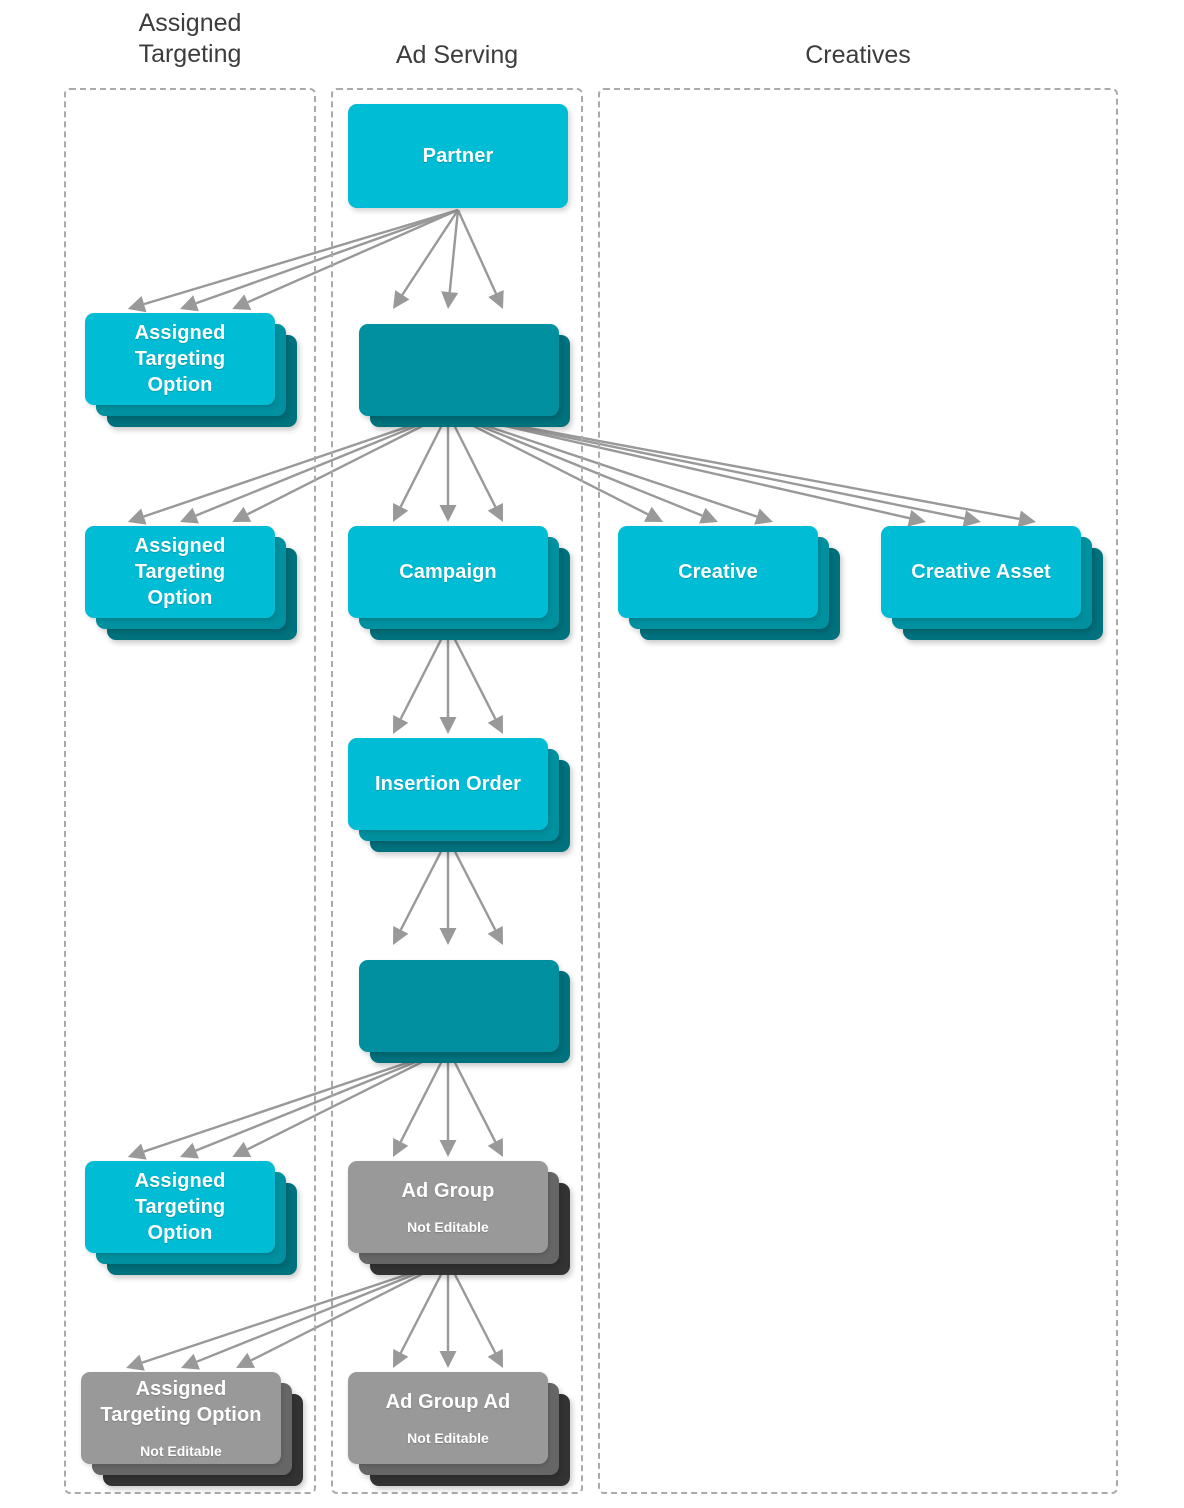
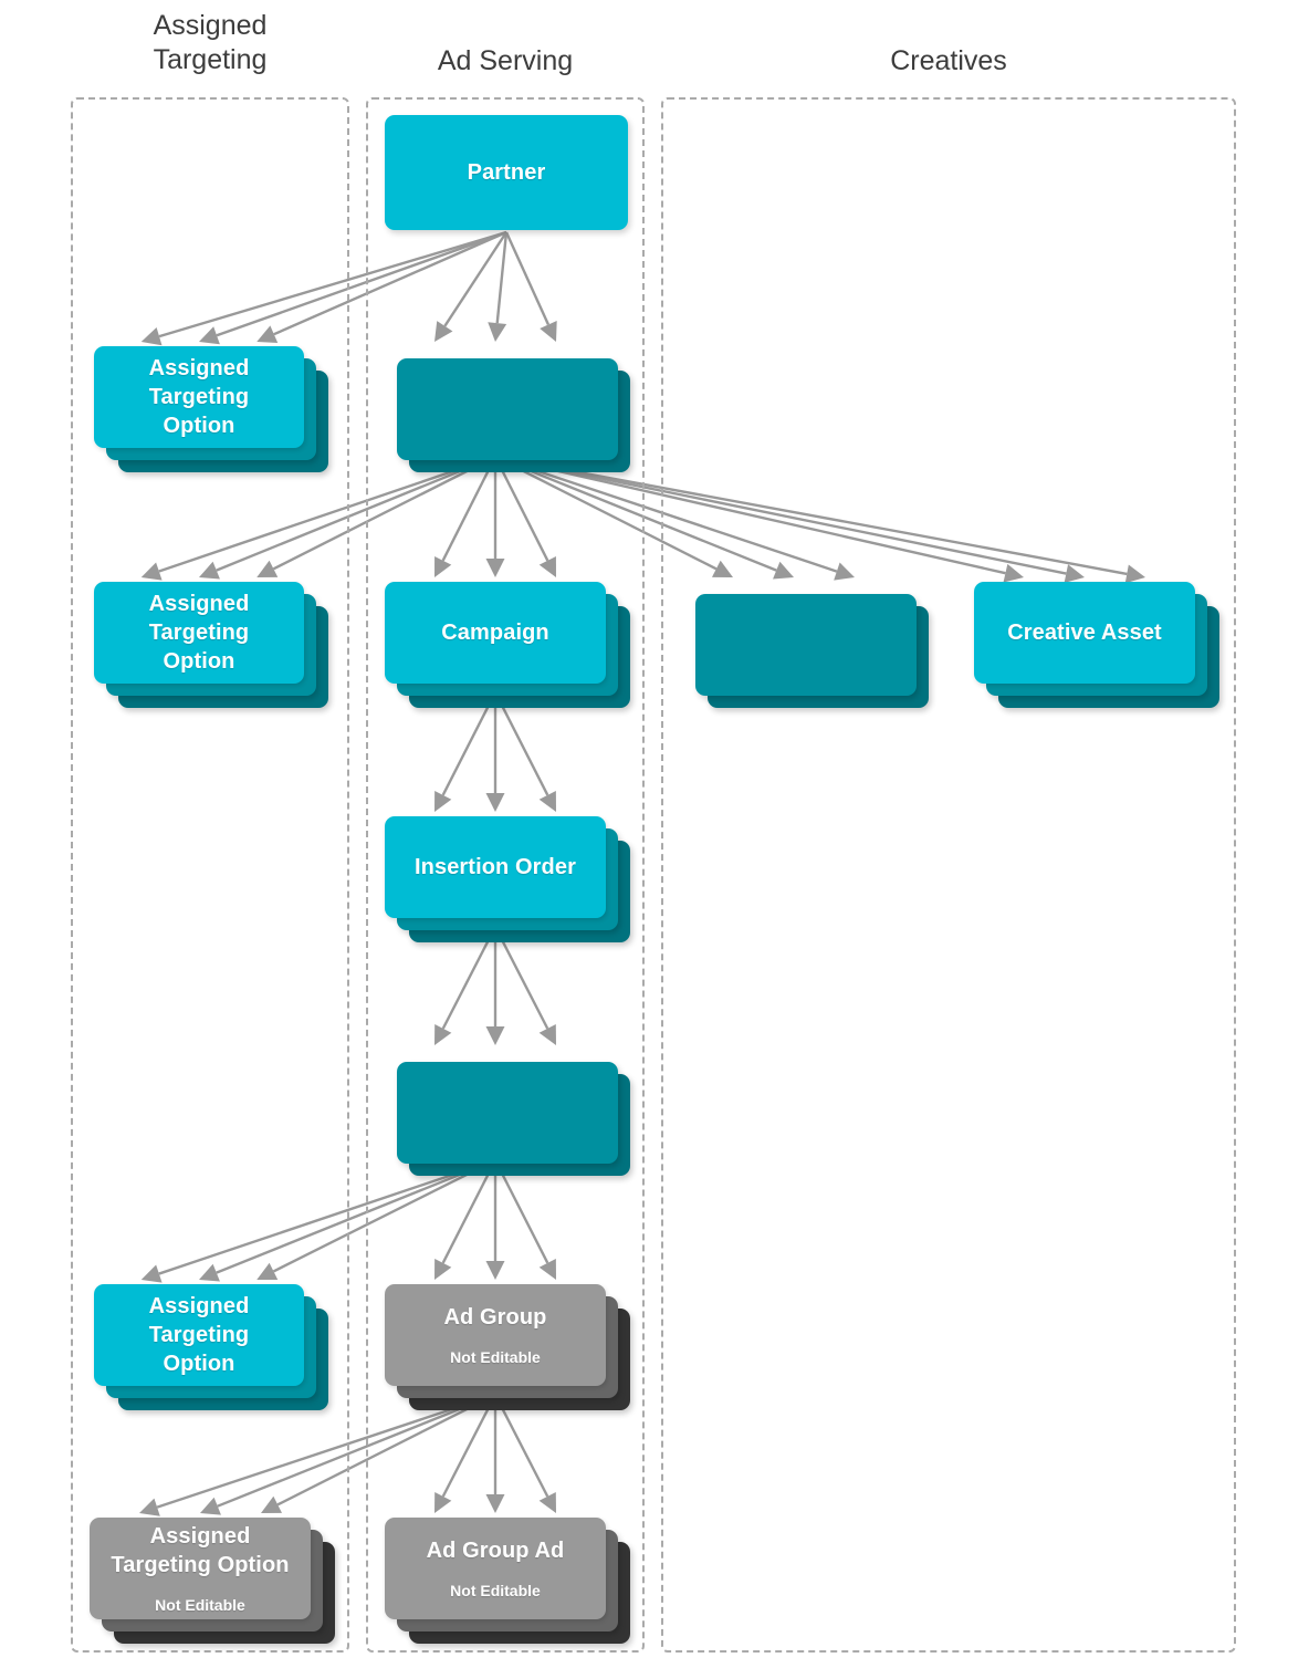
  Assigned
  Targeting
  Ad Serving
  Creatives
  Partner
  Assigned
  Targeting
  Option
  Assigned
  Targeting
  Option
  Campaign
- Creative
  Creative Asset
  Insertion Order
  Assigned
  Targeting
  Option
  Ad Group
  Not Editable
  Assigned
  Targeting Option
  Not Editable
  Ad Group Ad
  Not Editable
